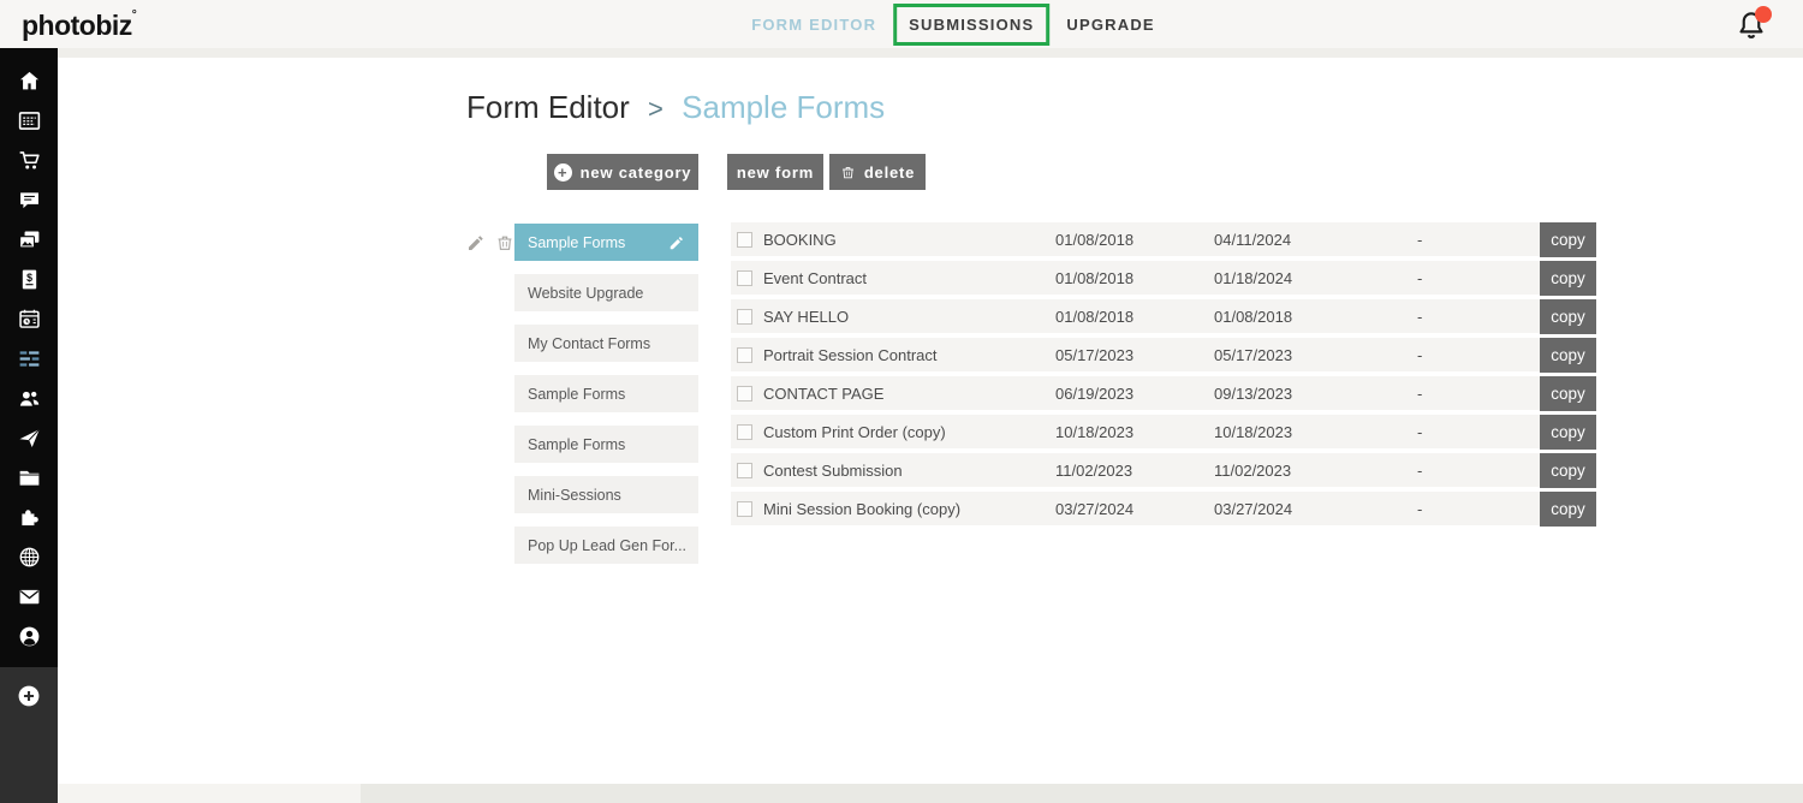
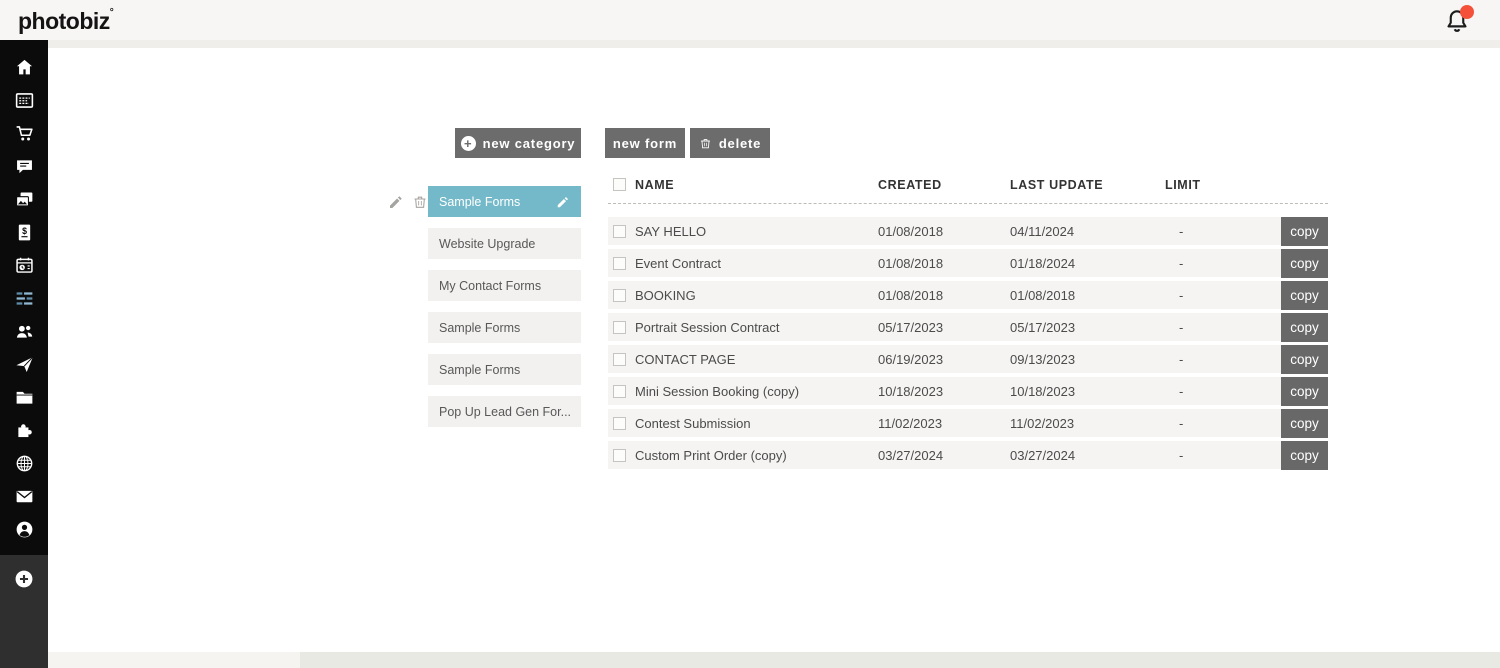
  photobiz°
- FORM EDITOR
- SUBMISSIONS
- UPGRADE
  $
- Form Editor > Sample Forms
  +
  new category
  new form
  delete
  Sample Forms
  Website Upgrade
  My Contact Forms
  Sample Forms
  Sample Forms
- Mini-Sessions
  Pop Up Lead Gen For...
+ NAME
+ CREATED
+ LAST UPDATE
+ LIMIT
- BOOKING
+ SAY HELLO
  01/08/2018
  04/11/2024
  -
  copy
  Event Contract
  01/08/2018
  01/18/2024
  -
  copy
- SAY HELLO
+ BOOKING
  01/08/2018
  01/08/2018
  -
  copy
  Portrait Session Contract
  05/17/2023
  05/17/2023
  -
  copy
  CONTACT PAGE
  06/19/2023
  09/13/2023
  -
  copy
- Custom Print Order (copy)
+ Mini Session Booking (copy)
  10/18/2023
  10/18/2023
  -
  copy
  Contest Submission
  11/02/2023
  11/02/2023
  -
  copy
- Mini Session Booking (copy)
+ Custom Print Order (copy)
  03/27/2024
  03/27/2024
  -
  copy
